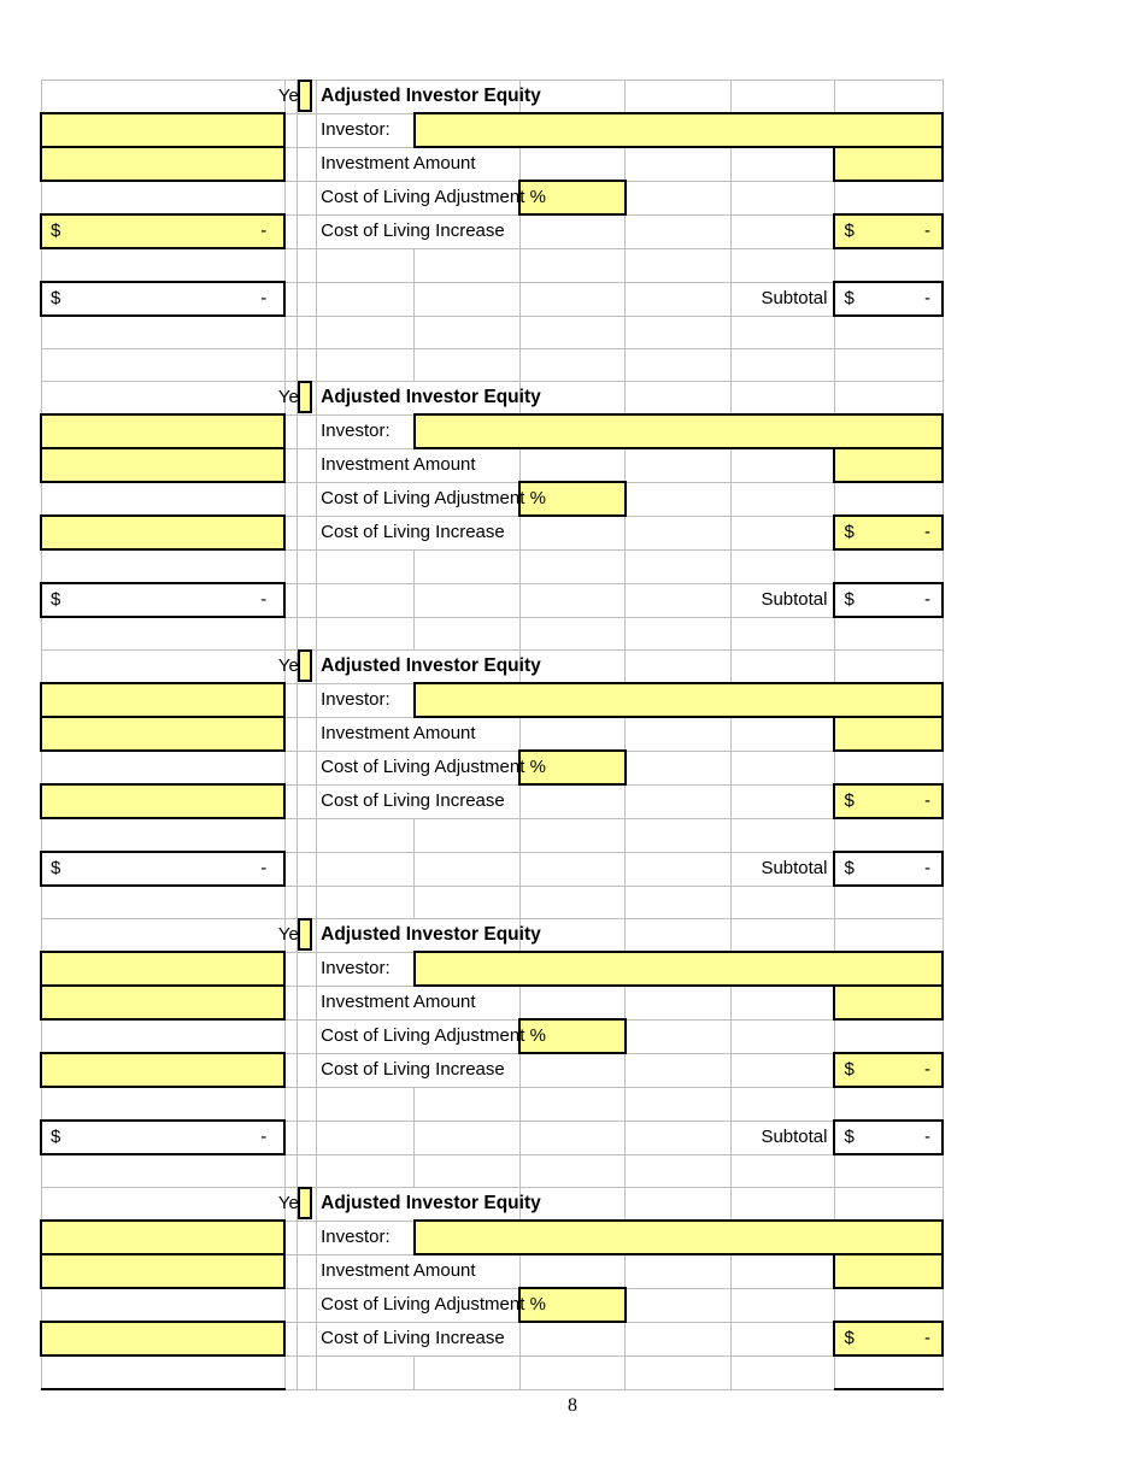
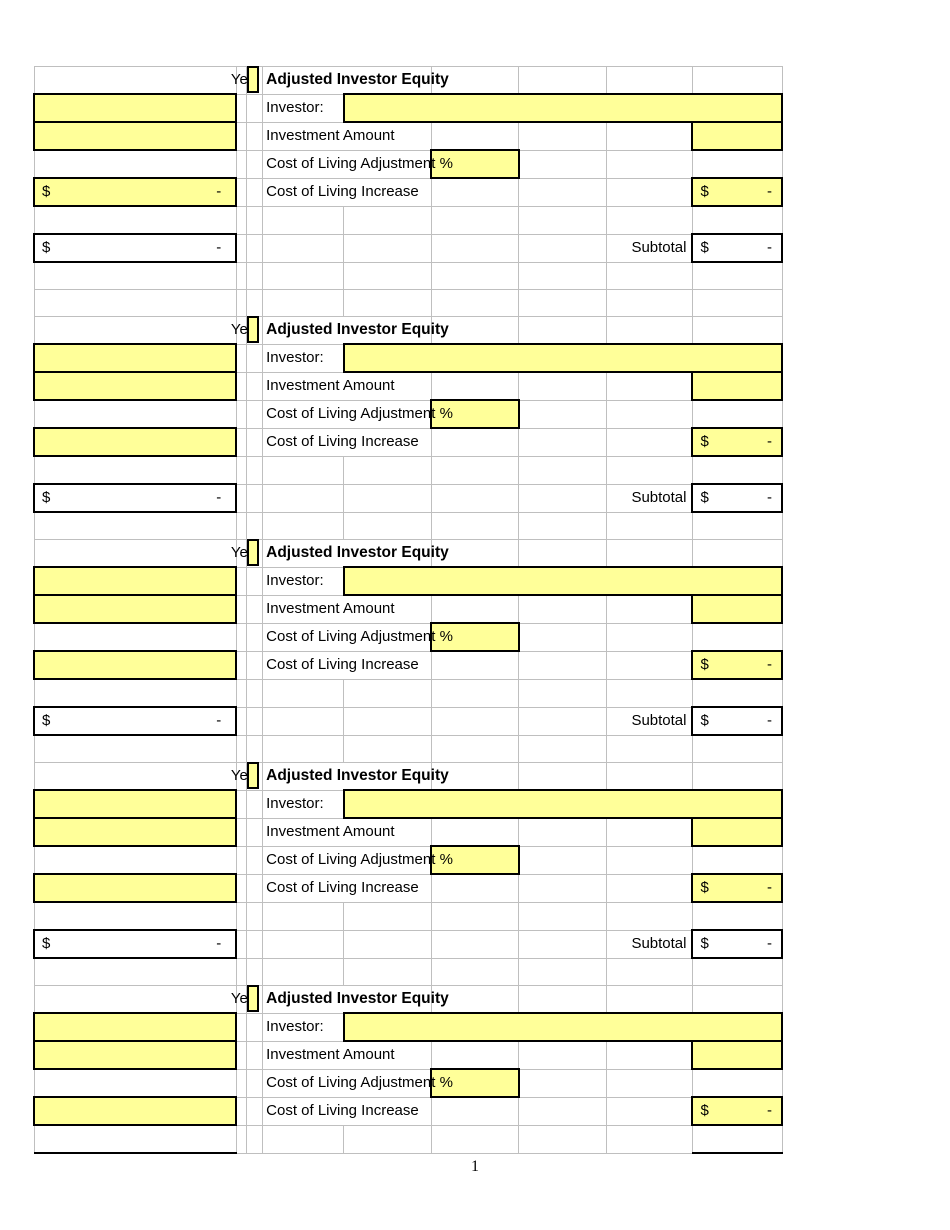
  		Ye	Adjusted Investor Equity
  			Investor:
  			Investment Amount
  			Cost of Living Adjustment %
  $ -			Cost of Living Increase				$ -
  $ -							Subtotal	$ -
  		Ye	Adjusted Investor Equity
  			Investor:
  			Investment Amount
  			Cost of Living Adjustment %
  			Cost of Living Increase				$ -
  $ -							Subtotal	$ -
  		Ye	Adjusted Investor Equity
  			Investor:
  			Investment Amount
  			Cost of Living Adjustment %
  			Cost of Living Increase				$ -
  $ -							Subtotal	$ -
  		Ye	Adjusted Investor Equity
  			Investor:
  			Investment Amount
  			Cost of Living Adjustment %
  			Cost of Living Increase				$ -
  $ -							Subtotal	$ -
  		Ye	Adjusted Investor Equity
  			Investor:
  			Investment Amount
  			Cost of Living Adjustment %
  			Cost of Living Increase				$ -
- 8
+ 1
